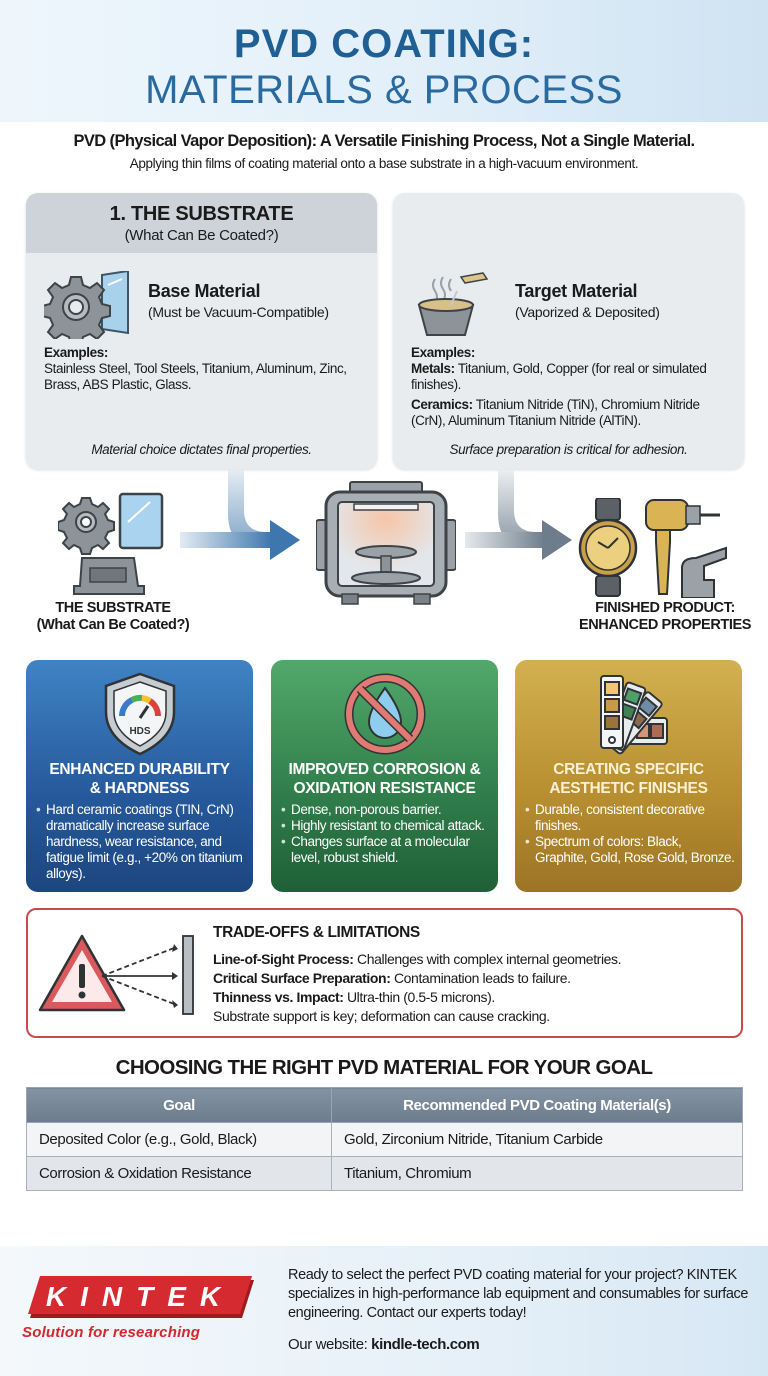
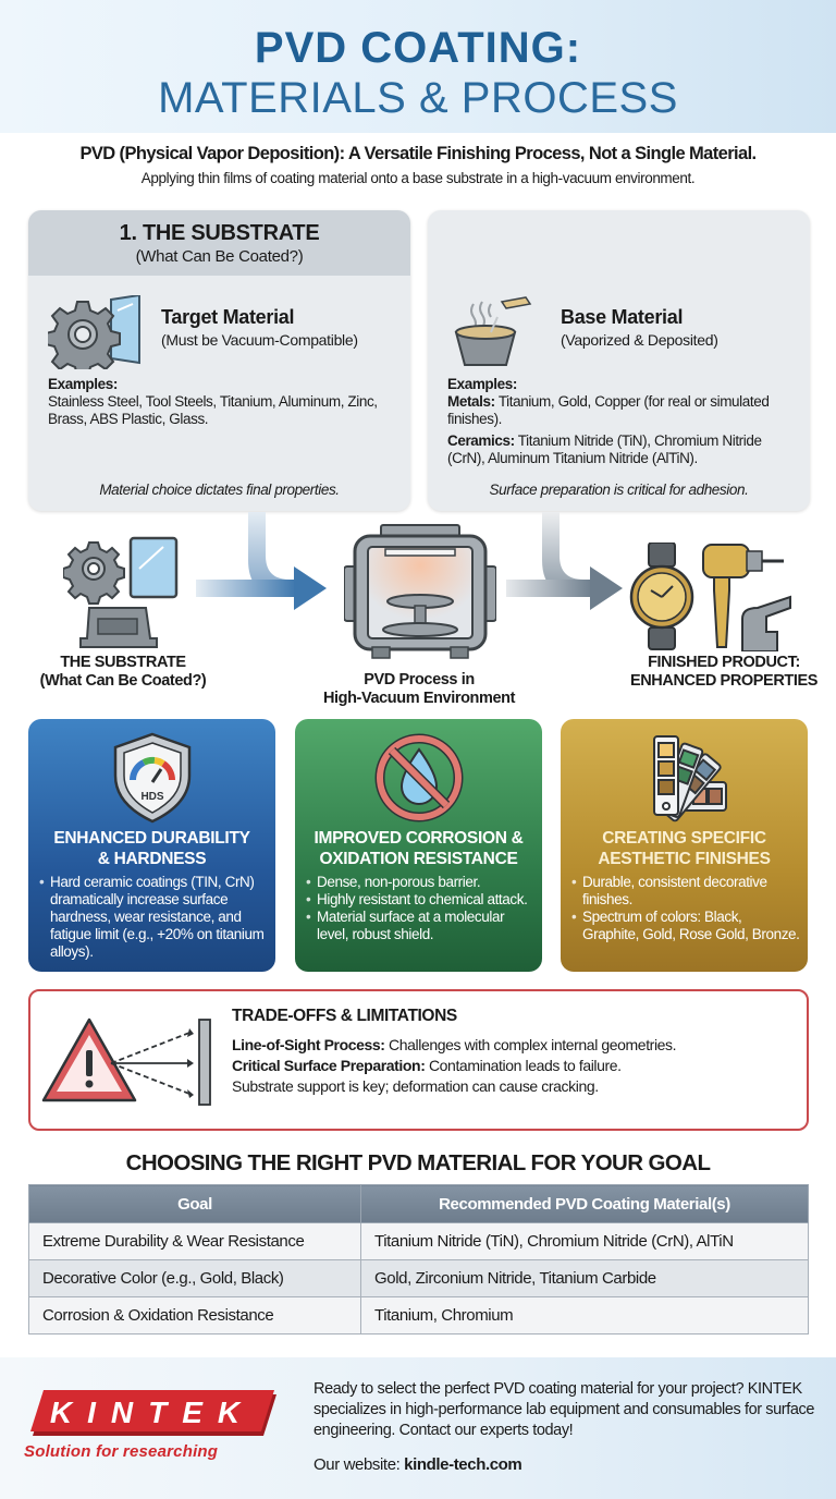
  PVD COATING:
  MATERIALS & PROCESS
  PVD (Physical Vapor Deposition): A Versatile Finishing Process, Not a Single Material.
  Applying thin films of coating material onto a base substrate in a high-vacuum environment.
  1. THE SUBSTRATE
  (What Can Be Coated?)
- Base Material
+ Target Material
  (Must be Vacuum-Compatible)
  Examples:
  Stainless Steel, Tool Steels, Titanium, Aluminum, Zinc, Brass, ABS Plastic, Glass.
  Material choice dictates final properties.
- Target Material
+ Base Material
  (Vaporized & Deposited)
  Examples:
  Metals: Titanium, Gold, Copper (for real or simulated finishes).
  Ceramics: Titanium Nitride (TiN), Chromium Nitride (CrN), Aluminum Titanium Nitride (AlTiN).
  Surface preparation is critical for adhesion.
  THE SUBSTRATE
  (What Can Be Coated?)
+ PVD Process in
+ High-Vacuum Environment
  FINISHED PRODUCT:
  ENHANCED PROPERTIES
  HDS
  ENHANCED DURABILITY
  & HARDNESS
  Hard ceramic coatings (TIN, CrN) dramatically increase surface hardness, wear resistance, and fatigue limit (e.g., +20% on titanium alloys).
  IMPROVED CORROSION &
  OXIDATION RESISTANCE
  Dense, non-porous barrier.
  Highly resistant to chemical attack.
- Changes surface at a molecular level, robust shield.
+ Material surface at a molecular level, robust shield.
  CREATING SPECIFIC
  AESTHETIC FINISHES
  Durable, consistent decorative finishes.
  Spectrum of colors: Black, Graphite, Gold, Rose Gold, Bronze.
  TRADE-OFFS & LIMITATIONS
  Line-of-Sight Process: Challenges with complex internal geometries.
  Critical Surface Preparation: Contamination leads to failure.
- Thinness vs. Impact: Ultra-thin (0.5-5 microns).
  Substrate support is key; deformation can cause cracking.
  CHOOSING THE RIGHT PVD MATERIAL FOR YOUR GOAL
  Goal	Recommended PVD Coating Material(s)
+ Extreme Durability & Wear Resistance	Titanium Nitride (TiN), Chromium Nitride (CrN), AlTiN
- Deposited Color (e.g., Gold, Black)	Gold, Zirconium Nitride, Titanium Carbide
+ Decorative Color (e.g., Gold, Black)	Gold, Zirconium Nitride, Titanium Carbide
  Corrosion & Oxidation Resistance	Titanium, Chromium
  KINTEK
  Solution for researching
  Ready to select the perfect PVD coating material for your project? KINTEK specializes in high-performance lab equipment and consumables for surface engineering. Contact our experts today!
  Our website: kindle-tech.com
